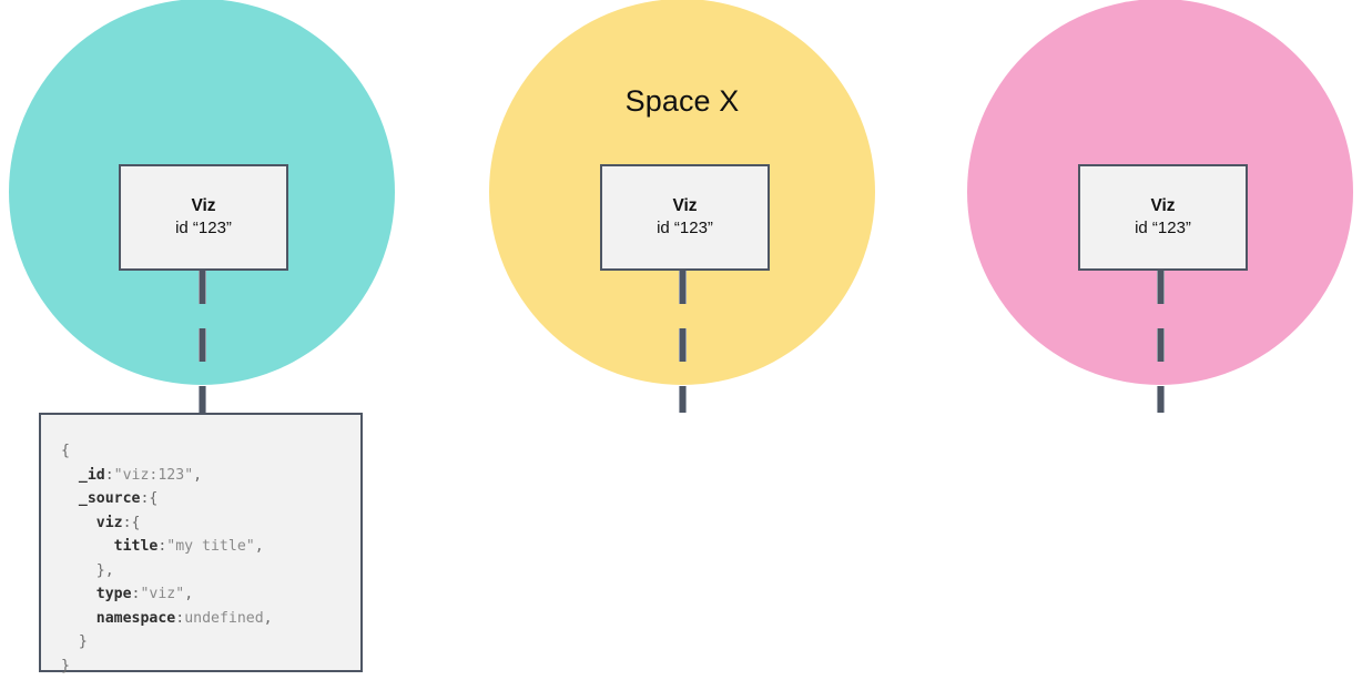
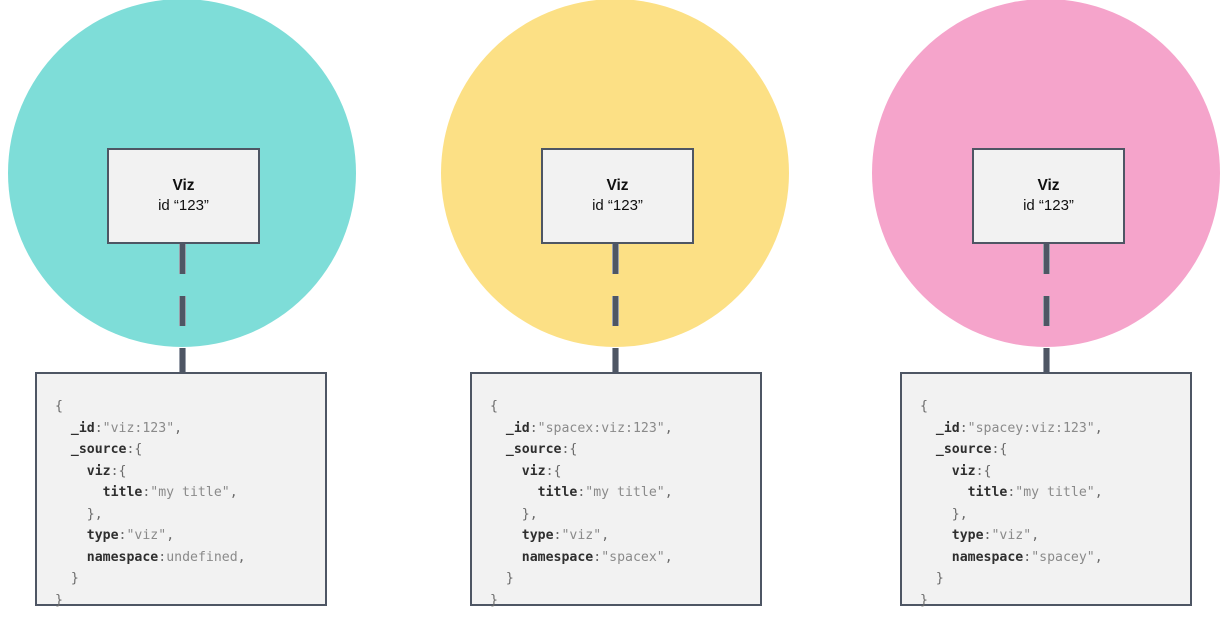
  Viz
  id “123”
  { _id:"viz:123", _source:{ viz:{ title:"my title", }, type:"viz", namespace:undefined, } }
- Space X
  Viz
  id “123”
+ { _id:"spacex:viz:123", _source:{ viz:{ title:"my title", }, type:"viz", namespace:"spacex", } }
  Viz
  id “123”
+ { _id:"spacey:viz:123", _source:{ viz:{ title:"my title", }, type:"viz", namespace:"spacey", } }
